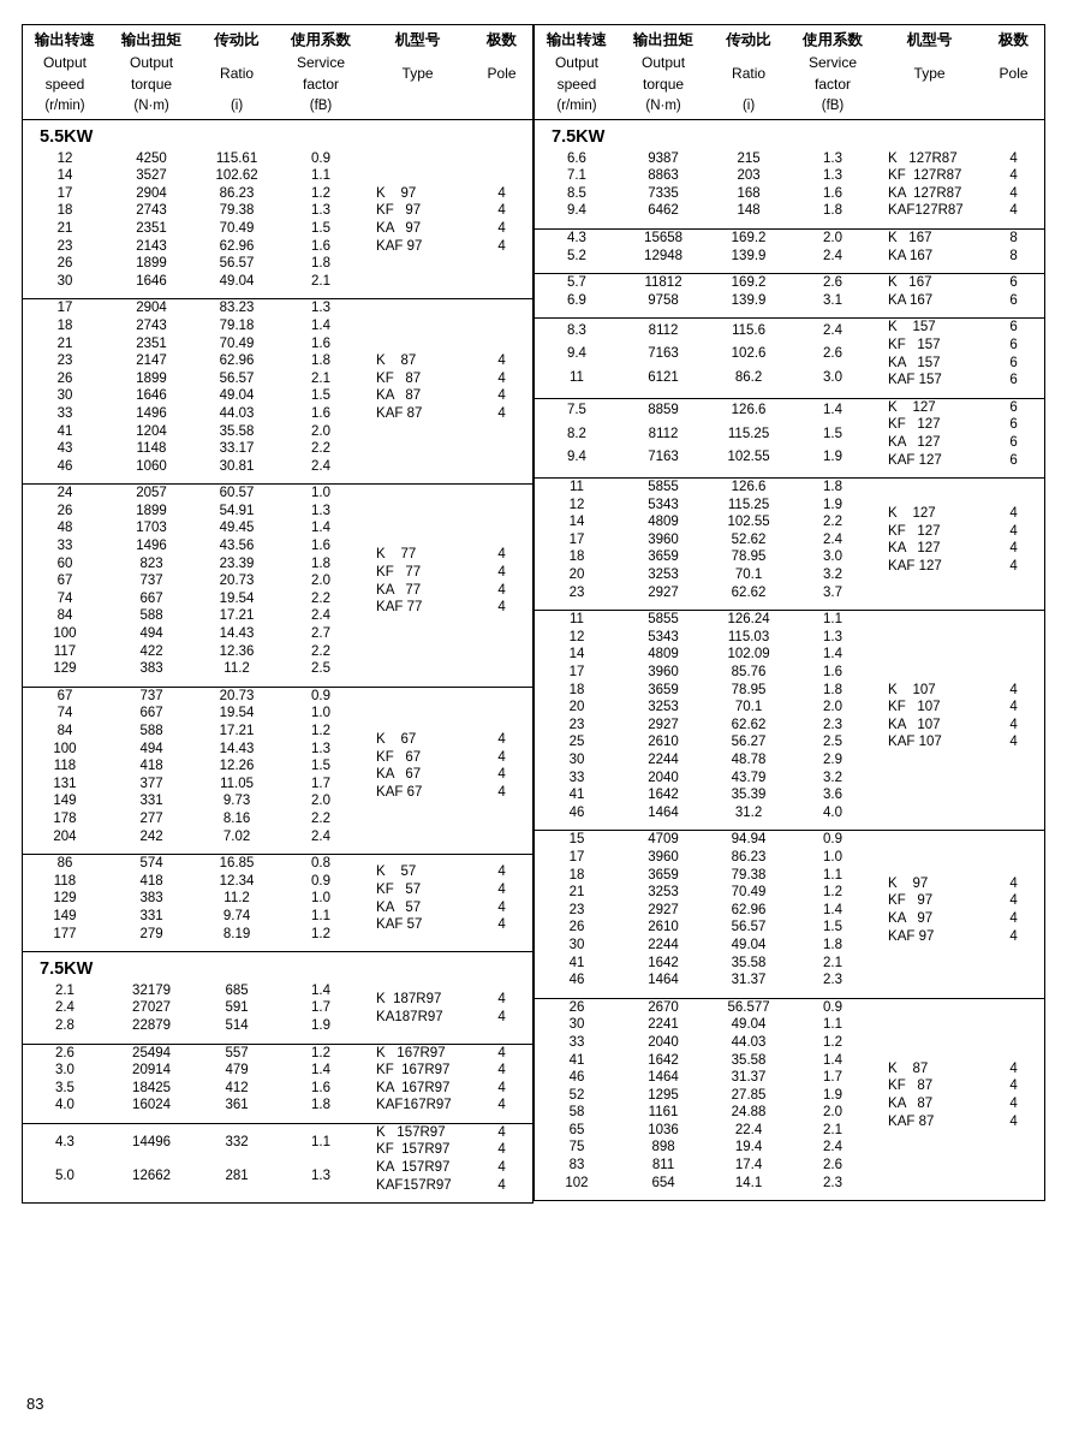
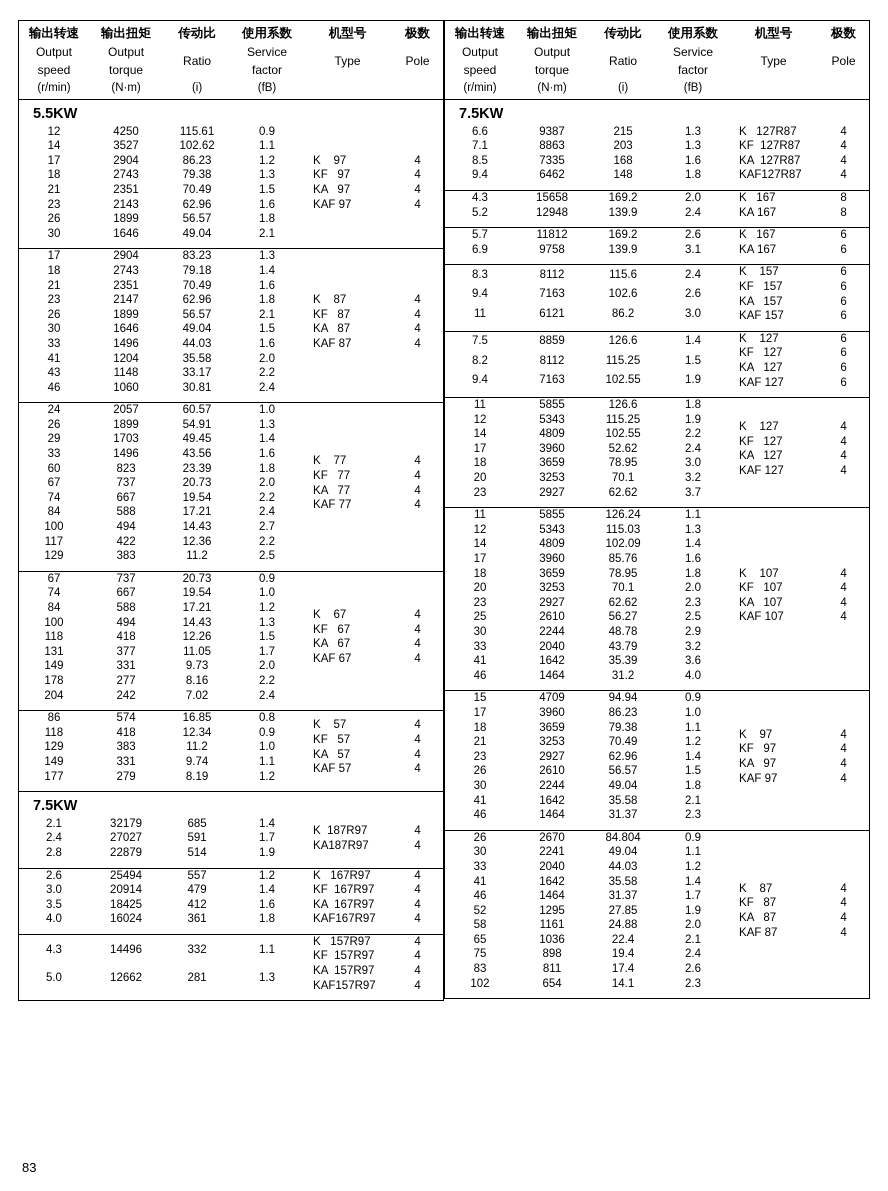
  输出转速	输出扭矩	传动比	使用系数	机型号	极数
  Output	Output	Ratio	Service	Type	Pole
  speed	torque	factor
  (r/min)	(N·m)	(i)	(fB)
  5.5KW
  12	4250	115.61	0.9	K 97 KF 97 KA 97 KAF 97	4 4 4 4
  14	3527	102.62	1.1
  17	2904	86.23	1.2
  18	2743	79.38	1.3
  21	2351	70.49	1.5
  23	2143	62.96	1.6
  26	1899	56.57	1.8
  30	1646	49.04	2.1
  17	2904	83.23	1.3	K 87 KF 87 KA 87 KAF 87	4 4 4 4
  18	2743	79.18	1.4
  21	2351	70.49	1.6
  23	2147	62.96	1.8
  26	1899	56.57	2.1
  30	1646	49.04	1.5
  33	1496	44.03	1.6
  41	1204	35.58	2.0
  43	1148	33.17	2.2
  46	1060	30.81	2.4
  24	2057	60.57	1.0	K 77 KF 77 KA 77 KAF 77	4 4 4 4
  26	1899	54.91	1.3
- 48	1703	49.45	1.4
+ 29	1703	49.45	1.4
  33	1496	43.56	1.6
  60	823	23.39	1.8
  67	737	20.73	2.0
  74	667	19.54	2.2
  84	588	17.21	2.4
  100	494	14.43	2.7
  117	422	12.36	2.2
  129	383	11.2	2.5
  67	737	20.73	0.9	K 67 KF 67 KA 67 KAF 67	4 4 4 4
  74	667	19.54	1.0
  84	588	17.21	1.2
  100	494	14.43	1.3
  118	418	12.26	1.5
  131	377	11.05	1.7
  149	331	9.73	2.0
  178	277	8.16	2.2
  204	242	7.02	2.4
  86	574	16.85	0.8	K 57 KF 57 KA 57 KAF 57	4 4 4 4
  118	418	12.34	0.9
  129	383	11.2	1.0
  149	331	9.74	1.1
  177	279	8.19	1.2
  7.5KW
  2.1	32179	685	1.4	K 187R97 KA187R97	4 4
  2.4	27027	591	1.7
  2.8	22879	514	1.9
  2.6	25494	557	1.2	K 167R97 KF 167R97 KA 167R97 KAF167R97	4 4 4 4
  3.0	20914	479	1.4
  3.5	18425	412	1.6
  4.0	16024	361	1.8
  				K 157R97 KF 157R97 KA 157R97 KAF157R97	4 4 4 4
  4.3	14496	332	1.1
  5.0	12662	281	1.3
  输出转速	输出扭矩	传动比	使用系数	机型号	极数
  Output	Output	Ratio	Service	Type	Pole
  speed	torque	factor
  (r/min)	(N·m)	(i)	(fB)
  7.5KW
  6.6	9387	215	1.3	K 127R87 KF 127R87 KA 127R87 KAF127R87	4 4 4 4
  7.1	8863	203	1.3
  8.5	7335	168	1.6
  9.4	6462	148	1.8
  4.3	15658	169.2	2.0	K 167 KA 167	8 8
  5.2	12948	139.9	2.4
  5.7	11812	169.2	2.6	K 167 KA 167	6 6
  6.9	9758	139.9	3.1
  8.3	8112	115.6	2.4	K 157 KF 157 KA 157 KAF 157	6 6 6 6
  9.4	7163	102.6	2.6
  11	6121	86.2	3.0
  7.5	8859	126.6	1.4	K 127 KF 127 KA 127 KAF 127	6 6 6 6
  8.2	8112	115.25	1.5
  9.4	7163	102.55	1.9
  11	5855	126.6	1.8	K 127 KF 127 KA 127 KAF 127	4 4 4 4
  12	5343	115.25	1.9
  14	4809	102.55	2.2
  17	3960	52.62	2.4
  18	3659	78.95	3.0
  20	3253	70.1	3.2
  23	2927	62.62	3.7
  11	5855	126.24	1.1	K 107 KF 107 KA 107 KAF 107	4 4 4 4
  12	5343	115.03	1.3
  14	4809	102.09	1.4
  17	3960	85.76	1.6
  18	3659	78.95	1.8
  20	3253	70.1	2.0
  23	2927	62.62	2.3
  25	2610	56.27	2.5
  30	2244	48.78	2.9
  33	2040	43.79	3.2
  41	1642	35.39	3.6
  46	1464	31.2	4.0
  15	4709	94.94	0.9	K 97 KF 97 KA 97 KAF 97	4 4 4 4
  17	3960	86.23	1.0
  18	3659	79.38	1.1
  21	3253	70.49	1.2
  23	2927	62.96	1.4
  26	2610	56.57	1.5
  30	2244	49.04	1.8
  41	1642	35.58	2.1
  46	1464	31.37	2.3
- 26	2670	56.577	0.9	K 87 KF 87 KA 87 KAF 87	4 4 4 4
+ 26	2670	84.804	0.9	K 87 KF 87 KA 87 KAF 87	4 4 4 4
  30	2241	49.04	1.1
  33	2040	44.03	1.2
  41	1642	35.58	1.4
  46	1464	31.37	1.7
  52	1295	27.85	1.9
  58	1161	24.88	2.0
  65	1036	22.4	2.1
  75	898	19.4	2.4
  83	811	17.4	2.6
  102	654	14.1	2.3
  83
